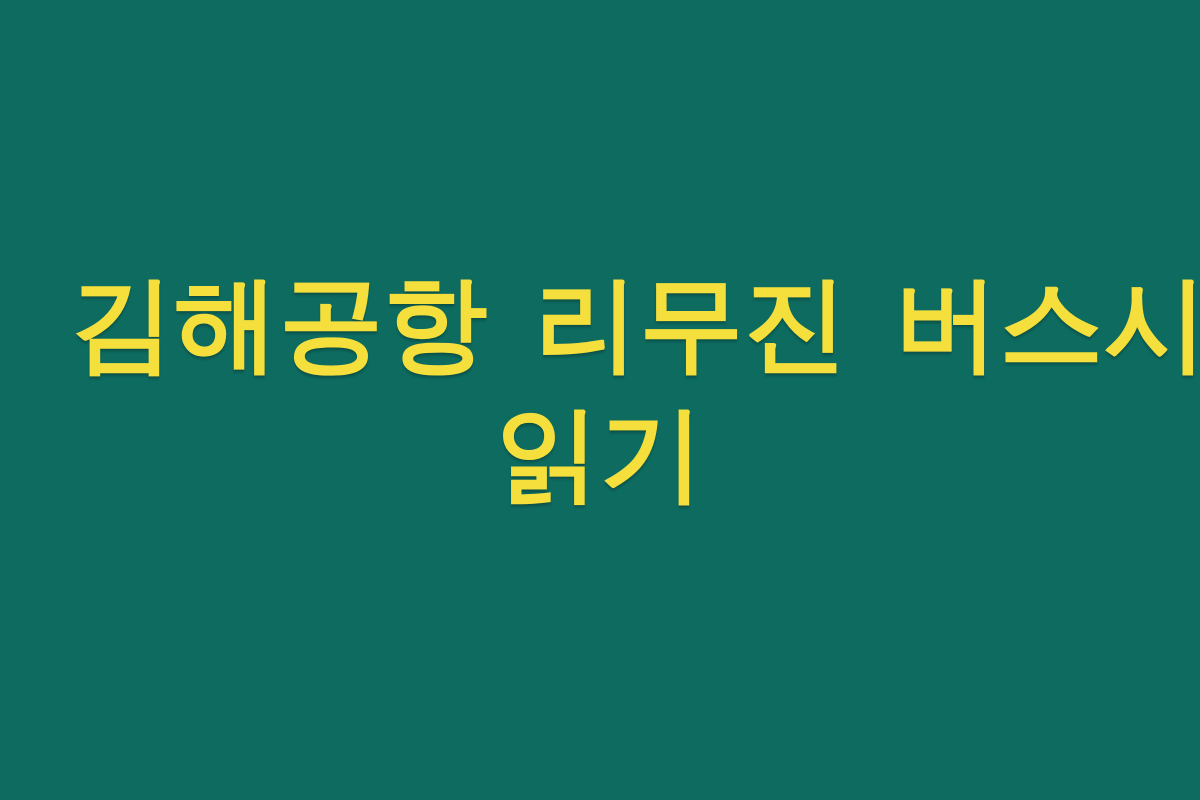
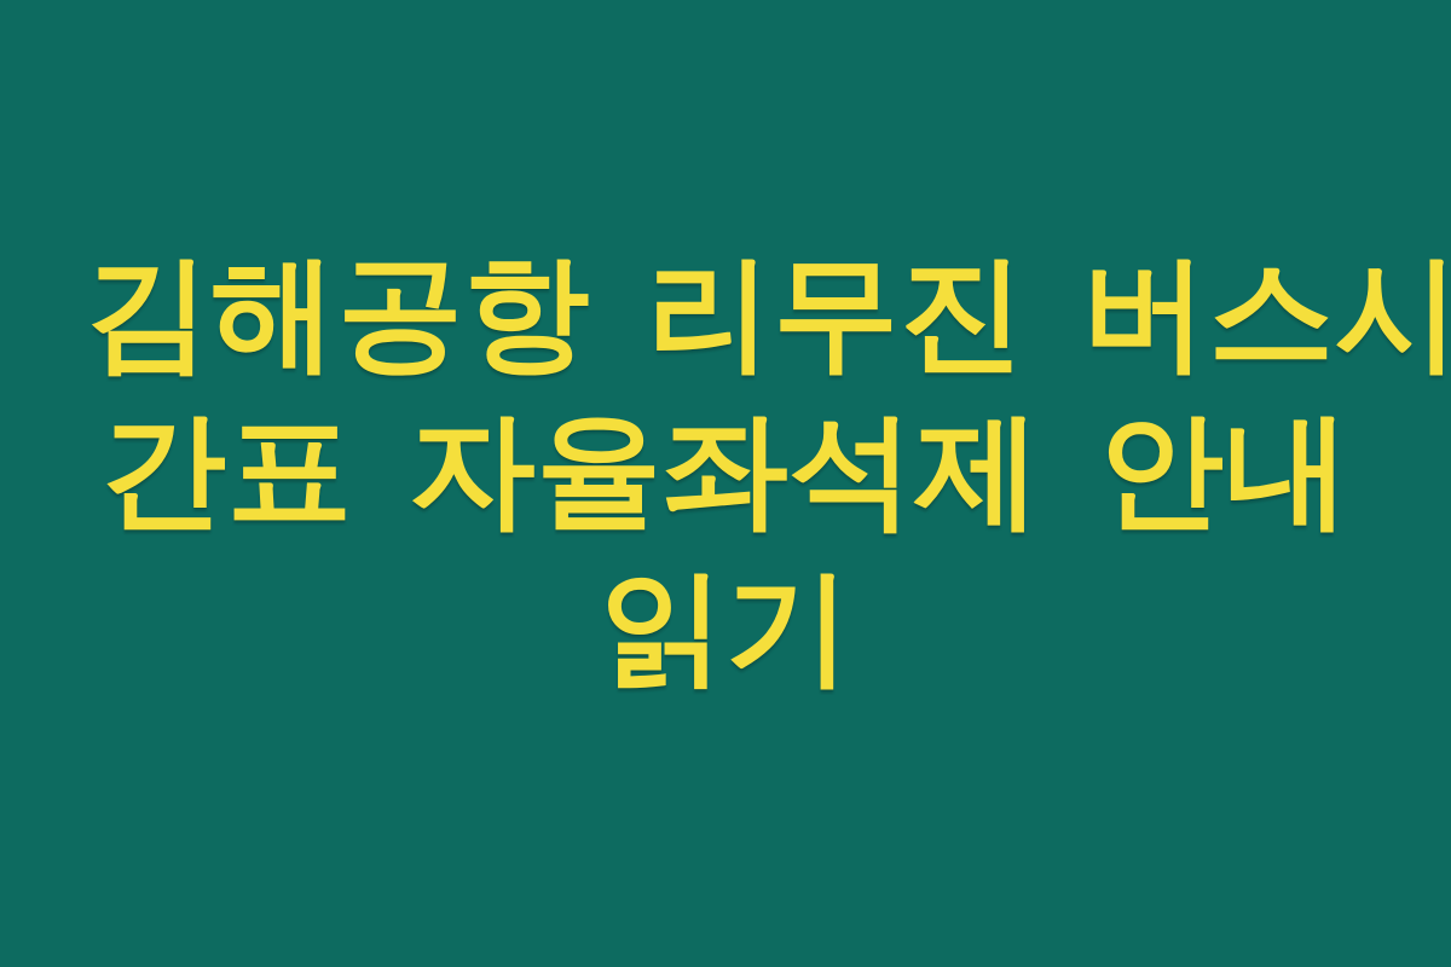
  김해공항 리무진 버스시
+ 간표 자율좌석제 안내
  읽기
